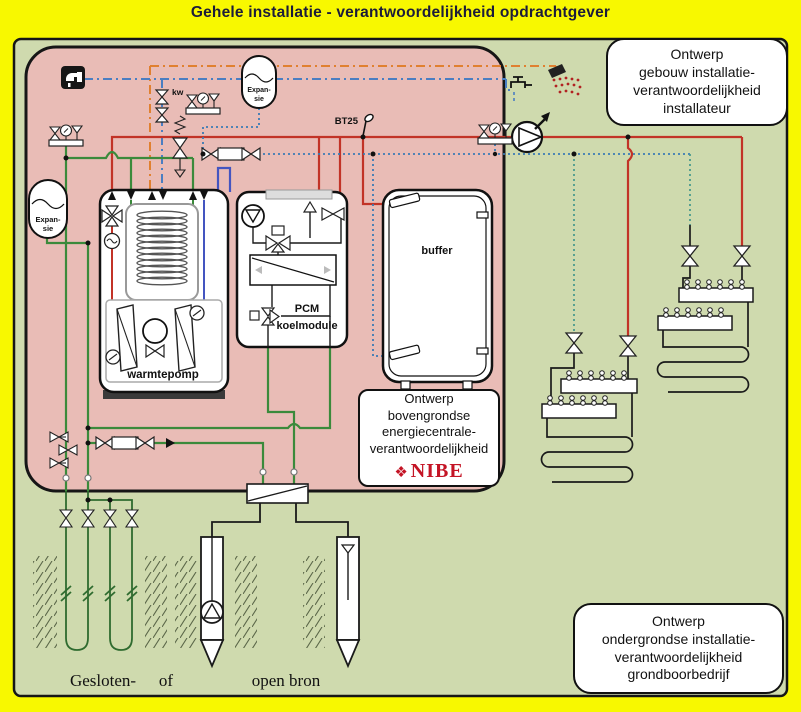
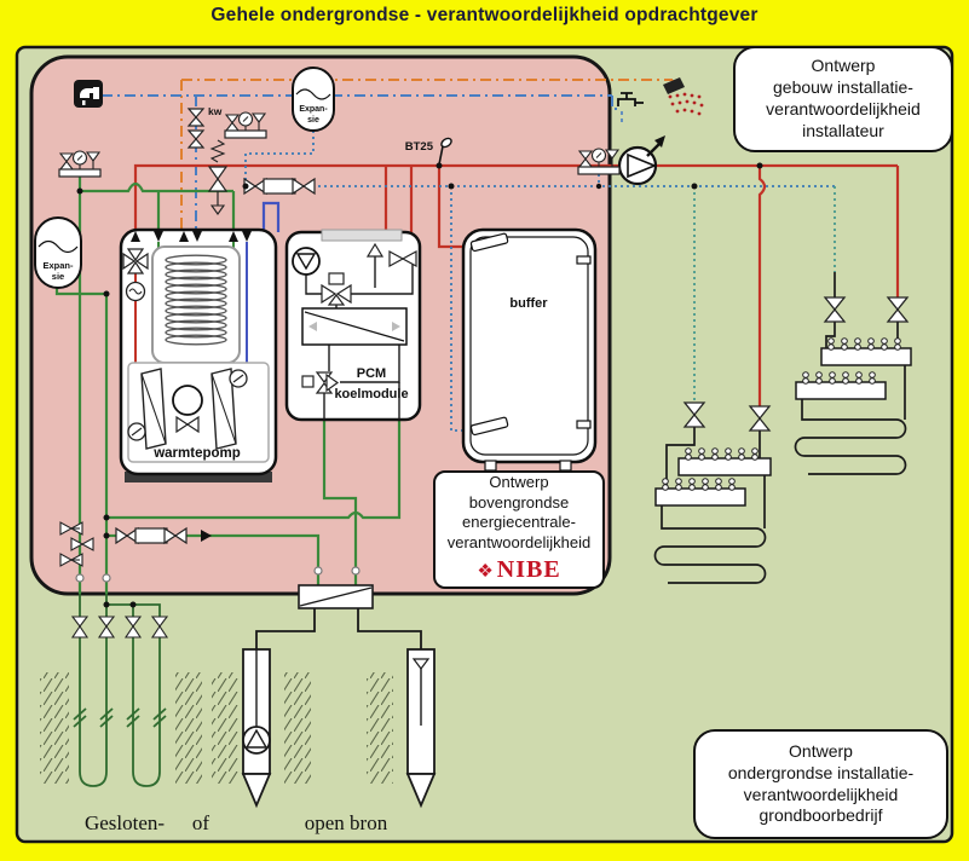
- Gehele installatie - verantwoordelijkheid opdrachtgever
+ Gehele ondergrondse - verantwoordelijkheid opdrachtgever
  warmtepomp
  PCM
  koelmodule
  buffer
  BT25
  Expan-
  sie
  kw
  Gesloten-
  of
  open bron
  Ontwerp
  gebouw installatie-
  verantwoordelijkheid
  installateur
  Ontwerp
  bovengrondse
  energiecentrale-
  verantwoordelijkheid
  ❖
  NIBE
  Ontwerp
  ondergrondse installatie-
  verantwoordelijkheid
  grondboorbedrijf
